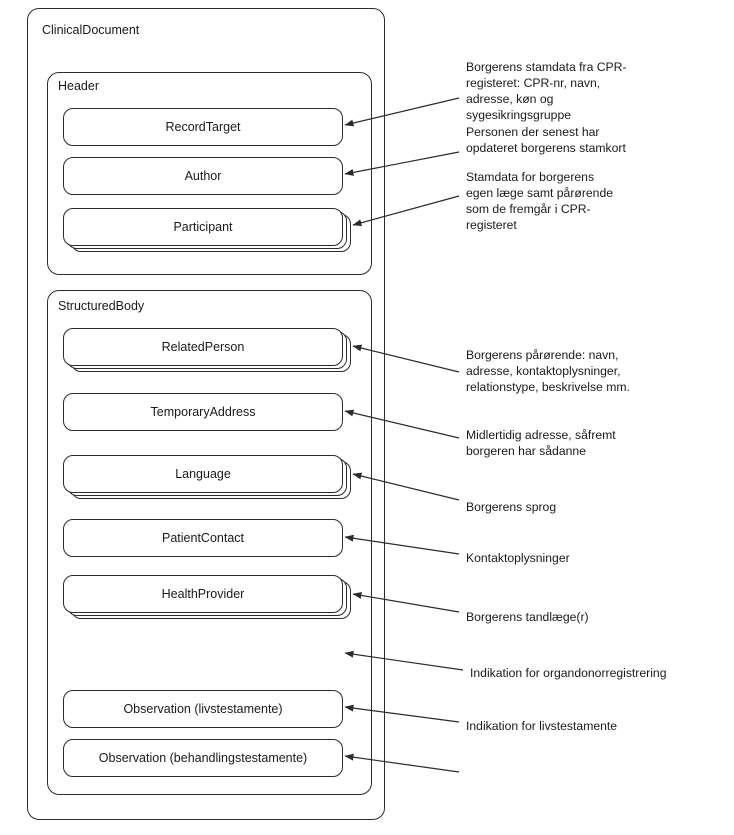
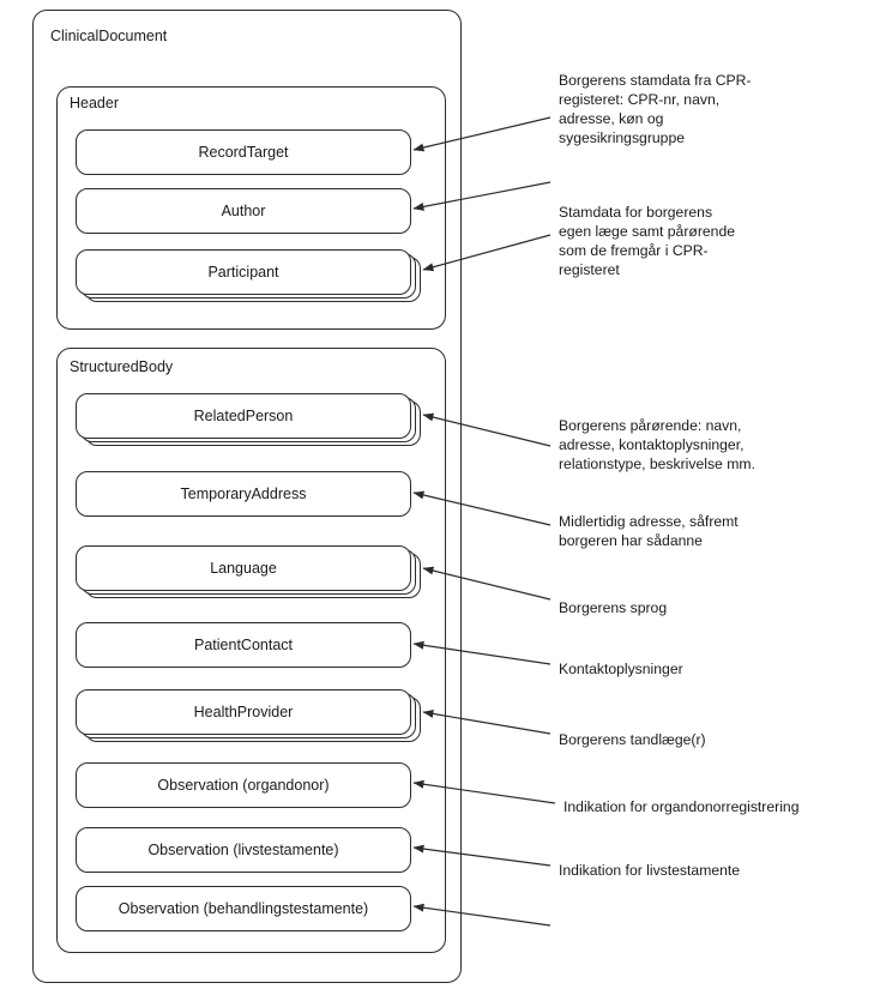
  ClinicalDocument
  Header
  RecordTarget
  Author
  Participant
  StructuredBody
  RelatedPerson
  TemporaryAddress
  Language
  PatientContact
  HealthProvider
+ Observation (organdonor)
  Observation (livstestamente)
  Observation (behandlingstestamente)
  Borgerens stamdata fra CPR-
  registeret: CPR-nr, navn,
  adresse, køn og
  sygesikringsgruppe
- Personen der senest har
- opdateret borgerens stamkort
  Stamdata for borgerens
  egen læge samt pårørende
  som de fremgår i CPR-
  registeret
  Borgerens pårørende: navn,
  adresse, kontaktoplysninger,
  relationstype, beskrivelse mm.
  Midlertidig adresse, såfremt
  borgeren har sådanne
  Borgerens sprog
  Kontaktoplysninger
  Borgerens tandlæge(r)
  Indikation for organdonorregistrering
  Indikation for livstestamente
